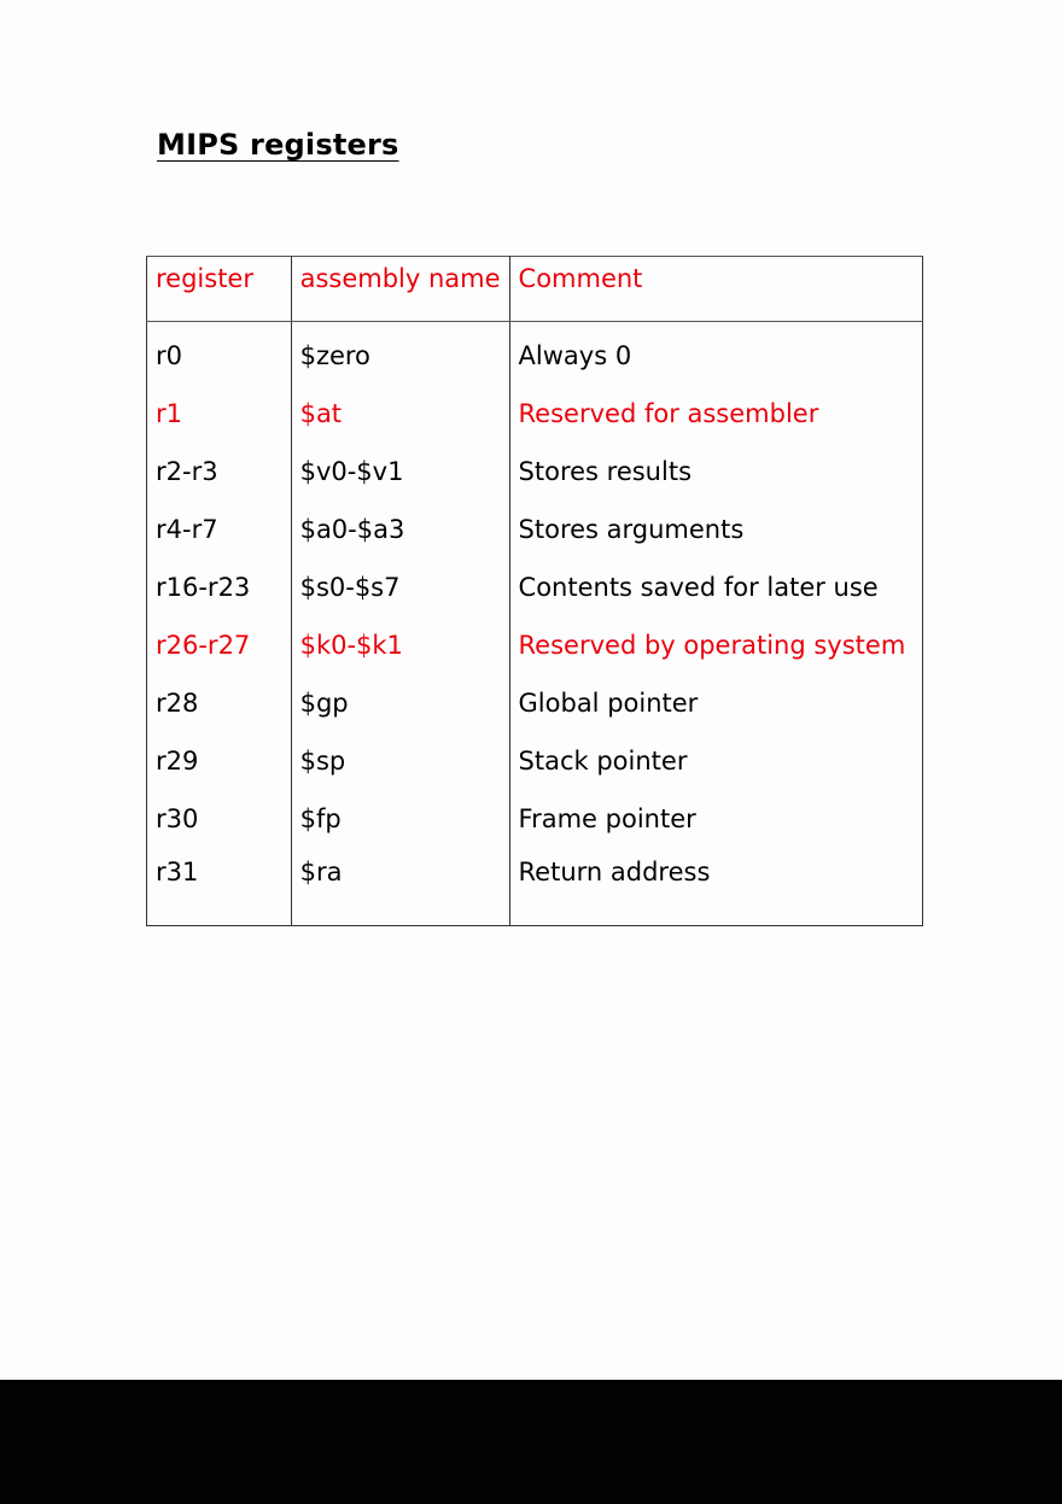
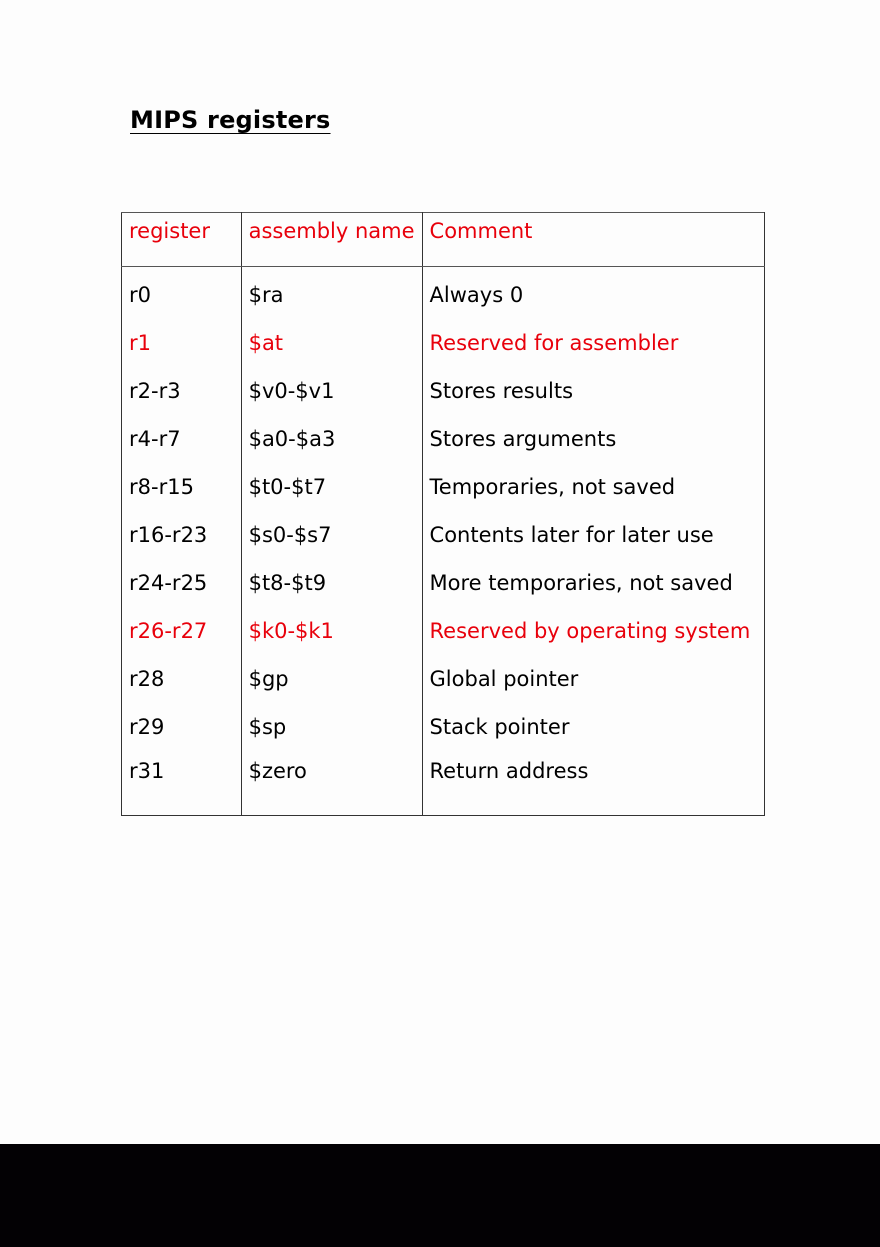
  MIPS registers
  register	assembly name	Comment
- r0	$zero	Always 0
+ r0	$ra	Always 0
  r1	$at	Reserved for assembler
  r2-r3	$v0-$v1	Stores results
  r4-r7	$a0-$a3	Stores arguments
+ r8-r15	$t0-$t7	Temporaries, not saved
- r16-r23	$s0-$s7	Contents saved for later use
+ r16-r23	$s0-$s7	Contents later for later use
+ r24-r25	$t8-$t9	More temporaries, not saved
  r26-r27	$k0-$k1	Reserved by operating system
  r28	$gp	Global pointer
  r29	$sp	Stack pointer
- r30	$fp	Frame pointer
- r31	$ra	Return address
+ r31	$zero	Return address
